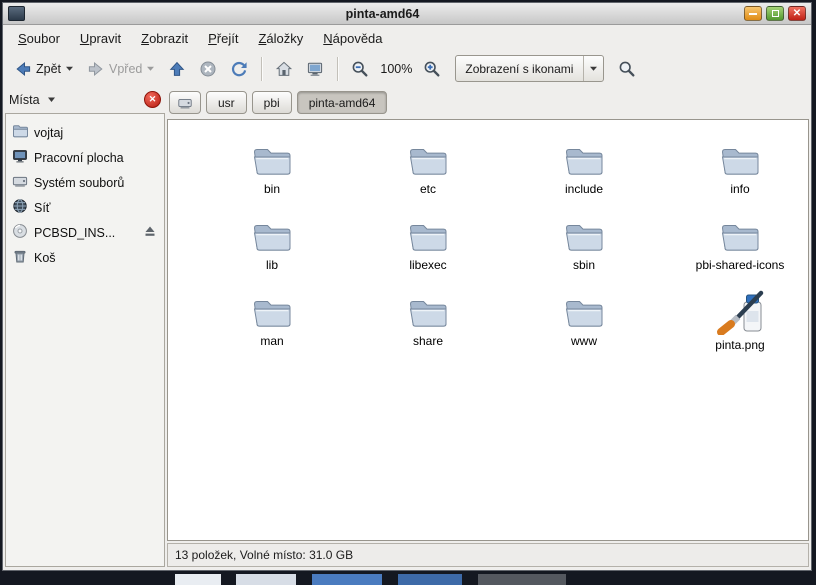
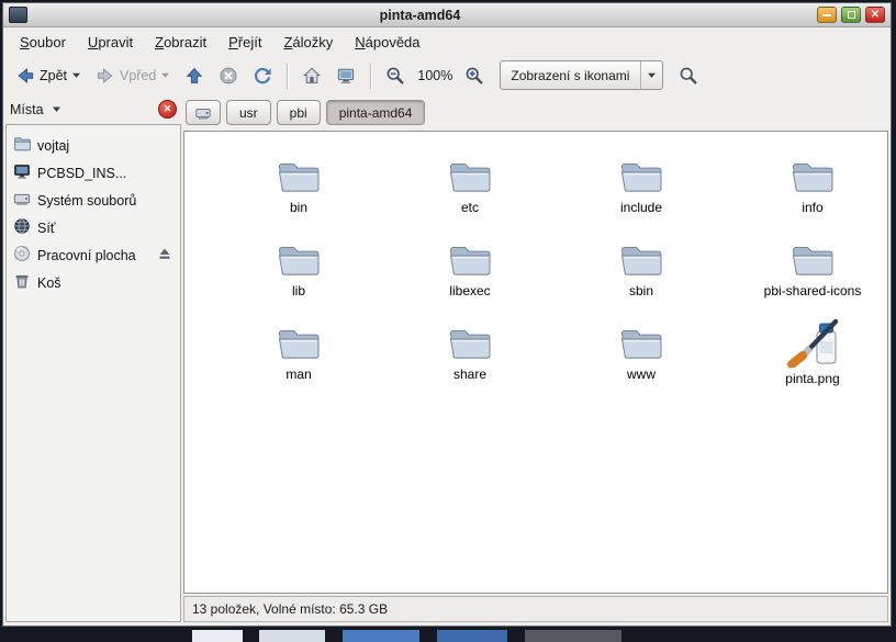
  pinta-amd64
  ✕
  Soubor
  Upravit
  Zobrazit
  Přejít
  Záložky
  Nápověda
  Zpět
  Vpřed
  100%
  Zobrazení s ikonami
  Místa
  ✕
  vojtaj
- Pracovní plocha
+ PCBSD_INS...
  Systém souborů
  Síť
- PCBSD_INS...
+ Pracovní plocha
  Koš
  usr
  pbi
  pinta-amd64
  bin
  etc
  include
  info
  lib
  libexec
  sbin
  pbi-shared-icons
  man
  share
  www
  pinta.png
- 13 položek, Volné místo: 31.0 GB
+ 13 položek, Volné místo: 65.3 GB
